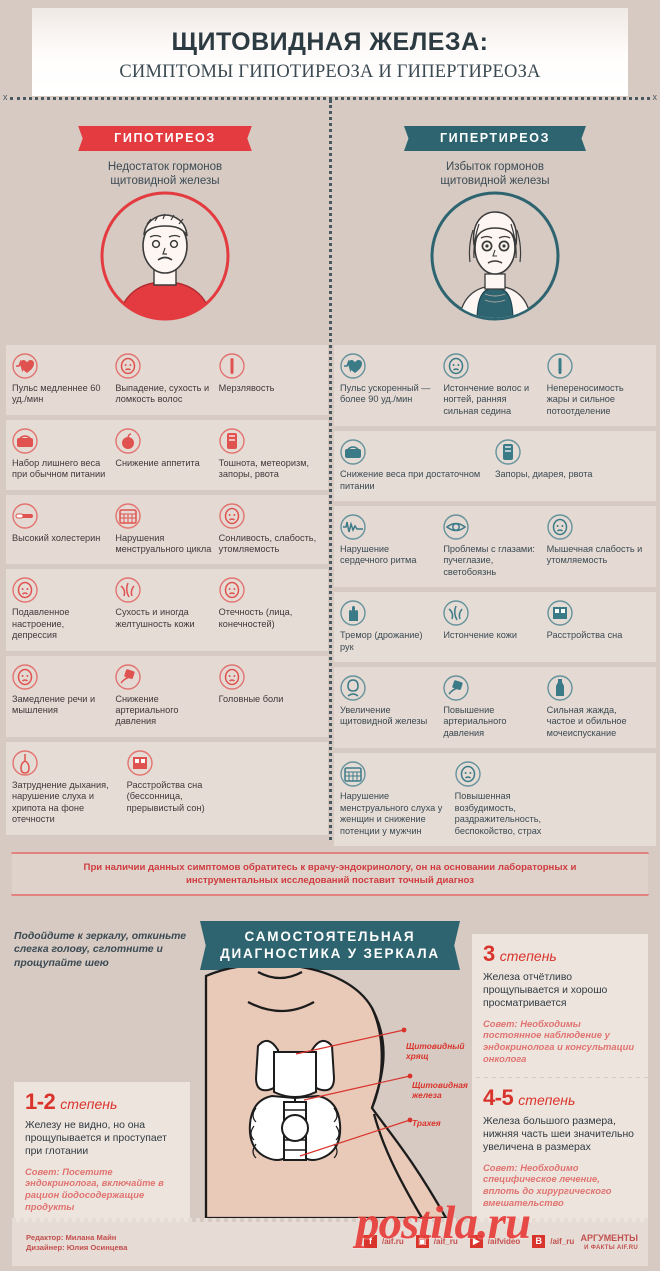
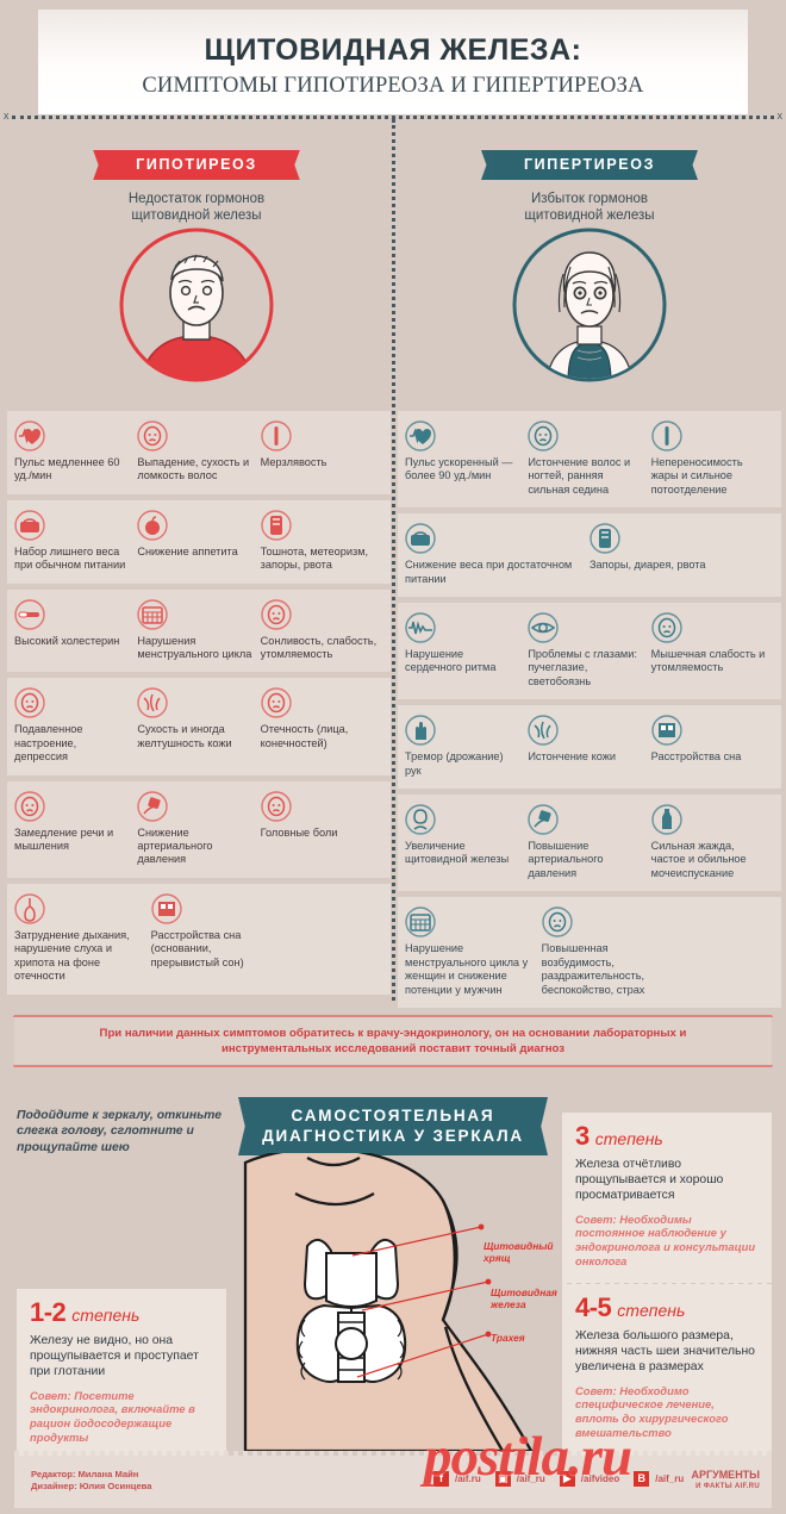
  ЩИТОВИДНАЯ ЖЕЛЕЗА:
  СИМПТОМЫ ГИПОТИРЕОЗА И ГИПЕРТИРЕОЗА
  x
  x
  ГИПОТИРЕОЗ
  Недостаток гормонов
  щитовидной железы
  ГИПЕРТИРЕОЗ
  Избыток гормонов
  щитовидной железы
  Пульс медленнее 60 уд./мин
  Выпадение, сухость и ломкость волос
  Мерзлявость
  Набор лишнего веса при обычном питании
  Снижение аппетита
  Тошнота, метеоризм, запоры, рвота
  Высокий холестерин
  Нарушения менструального цикла
  Сонливость, слабость, утомляемость
  Подавленное настроение, депрессия
  Сухость и иногда желтушность кожи
  Отечность (лица, конечностей)
  Замедление речи и мышления
  Снижение артериального давления
  Головные боли
  Затруднение дыхания, нарушение слуха и хрипота на фоне отечности
- Расстройства сна (бессонница, прерывистый сон)
+ Расстройства сна (основании, прерывистый сон)
  Пульс ускоренный — более 90 уд./мин
  Истончение волос и ногтей, ранняя сильная седина
  Непереносимость жары и сильное потоотделение
  Снижение веса при достаточном питании
  Запоры, диарея, рвота
  Нарушение сердечного ритма
  Проблемы с глазами: пучеглазие, светобоязнь
  Мышечная слабость и утомляемость
  Тремор (дрожание) рук
  Истончение кожи
  Расстройства сна
  Увеличение щитовидной железы
  Повышение артериального давления
  Сильная жажда, частое и обильное мочеиспускание
- Нарушение менструального слуха у женщин и снижение потенции у мужчин
+ Нарушение менструального цикла у женщин и снижение потенции у мужчин
  Повышенная возбудимость, раздражительность, беспокойство, страх
  При наличии данных симптомов обратитесь к врачу-эндокринологу, он на основании лабораторных и инструментальных исследований поставит точный диагноз
  Подойдите к зеркалу, откиньте слегка голову, сглотните и прощупайте шею
  САМОСТОЯТЕЛЬНАЯ
  ДИАГНОСТИКА У ЗЕРКАЛА
  1-2 степень
  Железу не видно, но она прощупывается и проступает при глотании
  Совет: Посетите эндокринолога, включайте в рацион йодосодержащие продукты
  3 степень
  Железа отчётливо прощупывается и хорошо просматривается
  Совет: Необходимы постоянное наблюдение у эндокринолога и консультации онколога
  4-5 степень
  Железа большого размера, нижняя часть шеи значительно увеличена в размерах
  Совет: Необходимо специфическое лечение, вплоть до хирургического вмешательство
  Щитовидный
  хрящ
  Щитовидная
  железа
  Трахея
  Редактор: Милана Майн
  Дизайнер: Юлия Осинцева
  f
  /aif.ru
  ▣
  /aif_ru
  ▶
  /aifvideo
  В
  /aif_ru
  АРГУМЕНТЫ
  postila.ru
